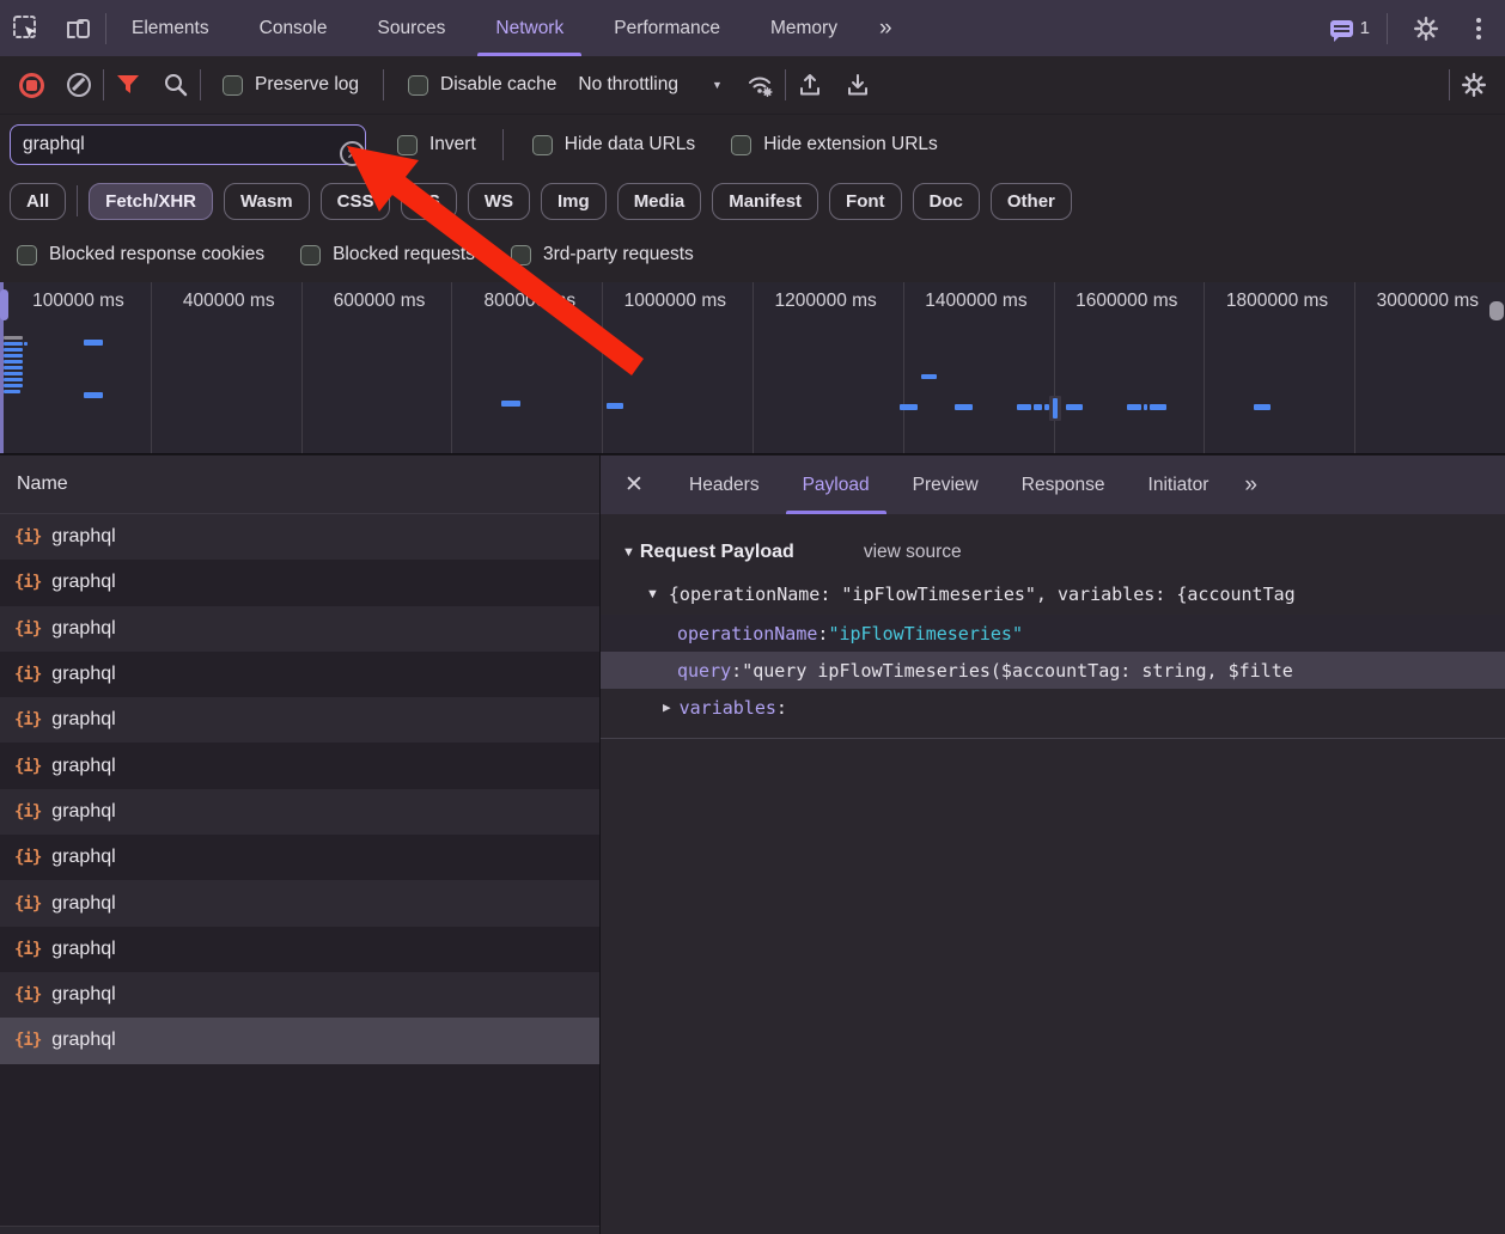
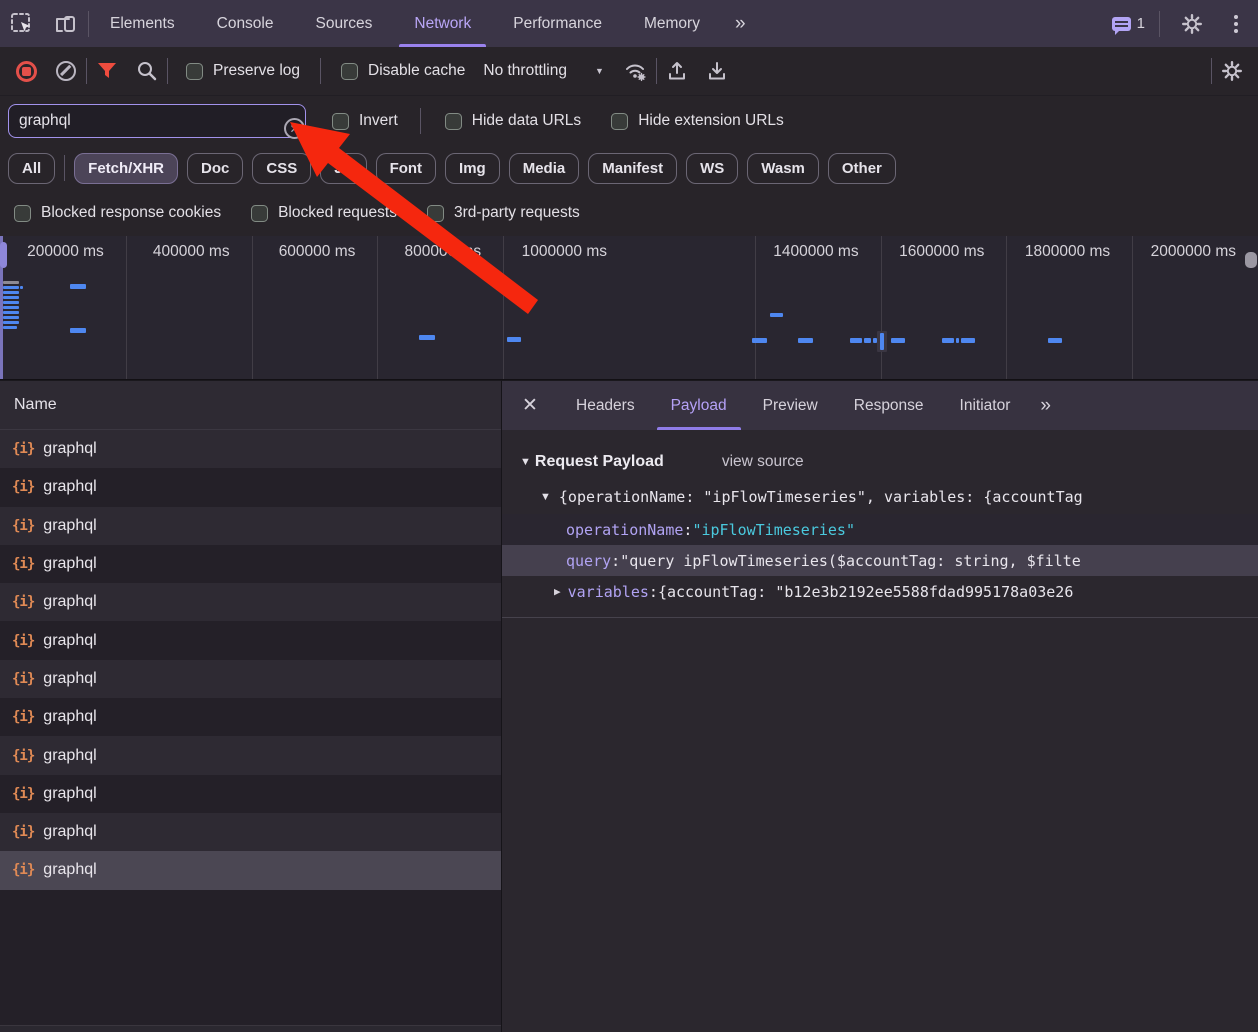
  Elements
  Console
  Sources
  Network
  Performance
  Memory
  »
  1
  Preserve log
  Disable cache
  No throttling
  ▼
  graphql
  Invert
  Hide data URLs
  Hide extension URLs
  All
  Fetch/XHR
- Wasm
+ Doc
  CSS
- WS
+ Font
  Img
  Media
  Manifest
- Font
+ WS
- Doc
+ Wasm
  Other
  Blocked response cookies
  Blocked requests
  3rd-party requests
- 100000 ms
+ 200000 ms
  400000 ms
  600000 ms
  80000s
  1000000 ms
- 1200000 ms
  1400000 ms
  1600000 ms
  1800000 ms
- 3000000 ms
+ 2000000 ms
  Name
  {i}
  graphql
  {i}
  graphql
  {i}
  graphql
  {i}
  graphql
  {i}
  graphql
  {i}
  graphql
  {i}
  graphql
  {i}
  graphql
  {i}
  graphql
  {i}
  graphql
  {i}
  graphql
  {i}
  graphql
  ✕
  Headers
  Payload
  Preview
  Response
  Initiator
  »
  ▼
  Request Payload
  view source
  ▼
  {operationName: "ipFlowTimeseries", variables: {accountTag
  operationName
  :
  "ipFlowTimeseries"
  query
  :
  "query ipFlowTimeseries($accountTag: string, $filte
  ▶
  variables
  :
+ {accountTag: "b12e3b2192ee5588fdad995178a03e26
